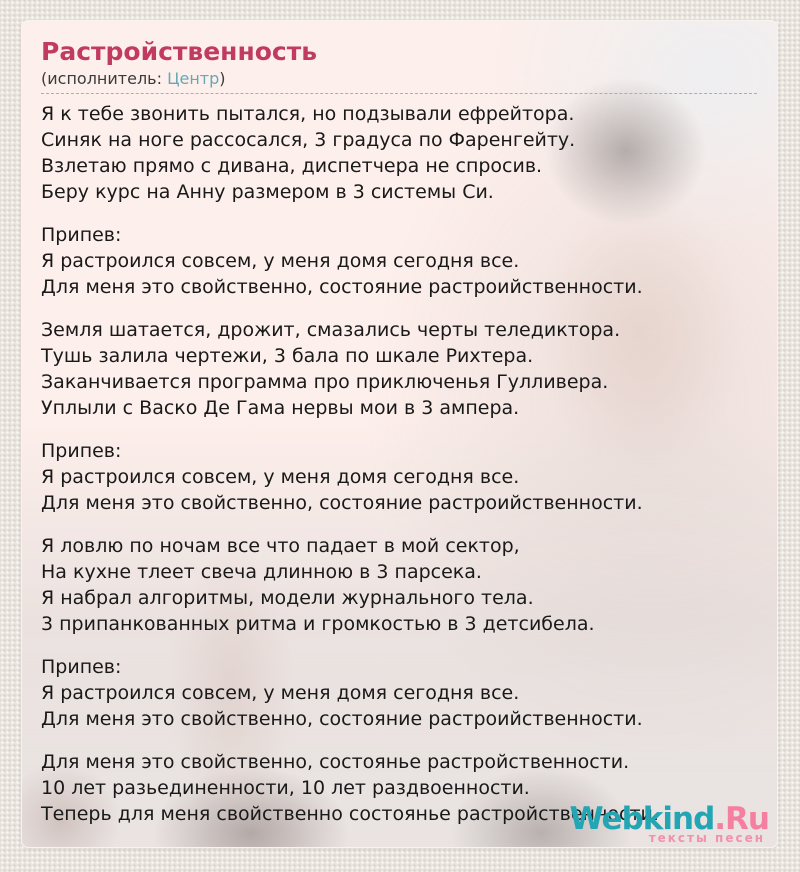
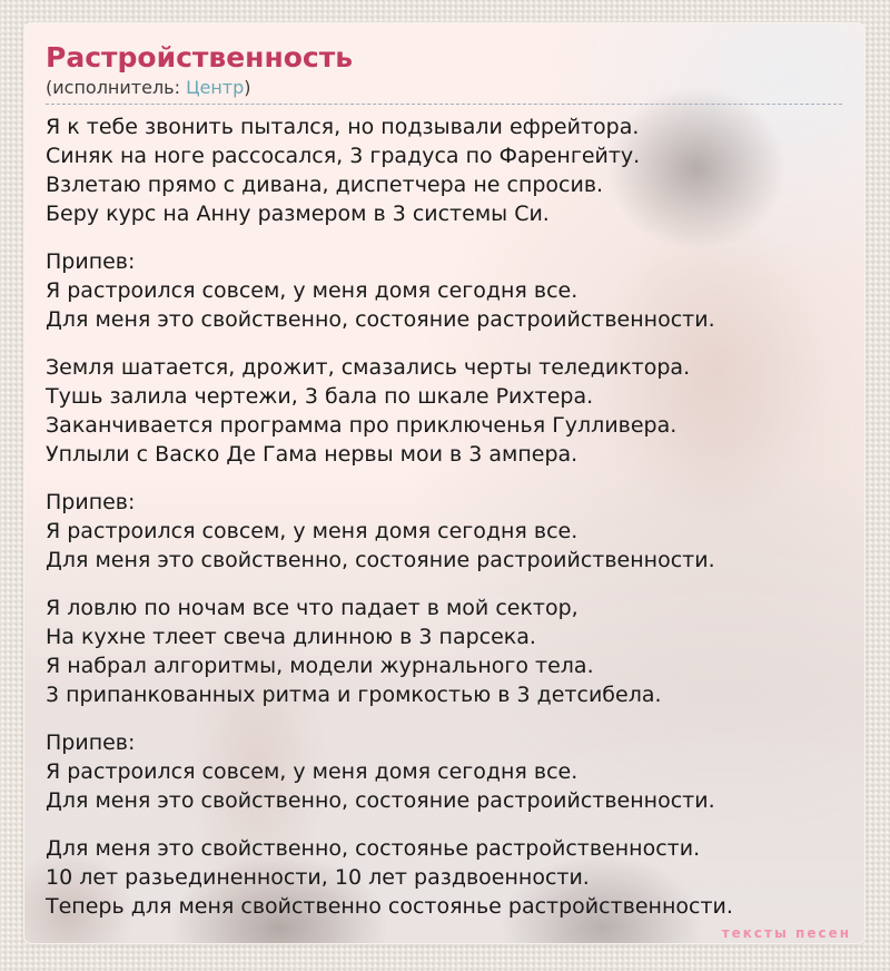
  Растройственность
  (исполнитель: Центр)
  Я к тебе звонить пытался, но подзывали ефрейтора.
  Синяк на ноге рассосался, 3 градуса по Фаренгейту.
  Взлетаю прямо с дивана, диспетчера не спросив.
  Беру курс на Анну размером в 3 системы Си.
  Припев:
  Я растроился совсем, у меня домя сегодня все.
  Для меня это свойственно, состояние растроийственности.
  Земля шатается, дрожит, смазались черты теледиктора.
  Тушь залила чертежи, 3 бала по шкале Рихтера.
  Заканчивается программа про приключенья Гулливера.
  Уплыли с Васко Де Гама нервы мои в 3 ампера.
  Припев:
  Я растроился совсем, у меня домя сегодня все.
  Для меня это свойственно, состояние растроийственности.
  Я ловлю по ночам все что падает в мой сектор,
  На кухне тлеет свеча длинною в 3 парсека.
  Я набрал алгоритмы, модели журнального тела.
  3 припанкованных ритма и громкостью в 3 детсибела.
  Припев:
  Я растроился совсем, у меня домя сегодня все.
  Для меня это свойственно, состояние растроийственности.
  Для меня это свойственно, состоянье растройственности.
  10 лет разьединенности, 10 лет раздвоенности.
  Теперь для меня свойственно состоянье растройственности.
- Webkind.Ru
  тексты песен
